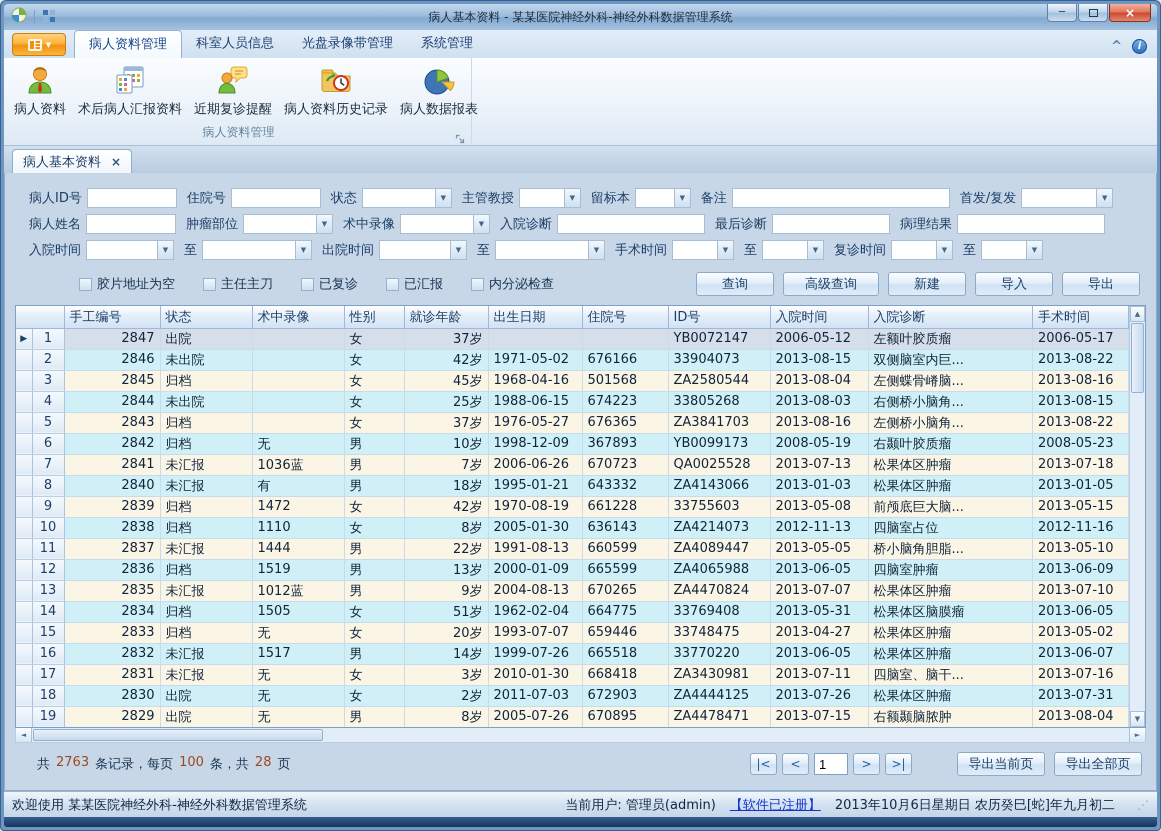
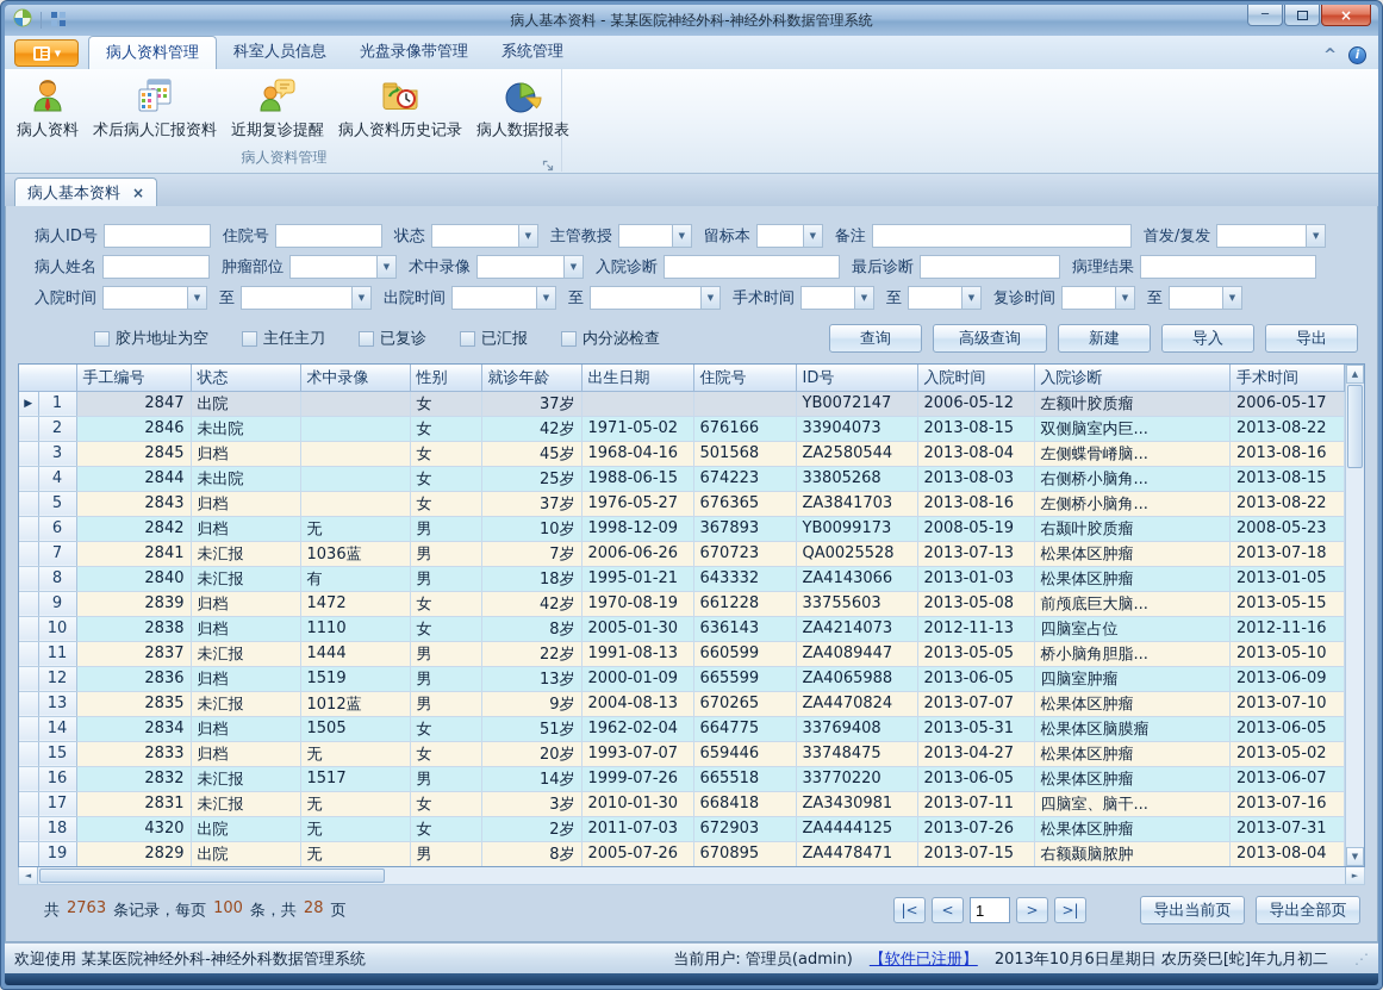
  病人基本资料 - 某某医院神经外科-神经外科数据管理系统
  ─
  ×
  ▼
  病人资料管理
  科室人员信息
  光盘录像带管理
  系统管理
  ^
  i
  病人资料
  术后病人汇报资料
  近期复诊提醒
  病人资料历史记录
  病人数据报表
  病人资料管理
  病人基本资料
  ×
  病人ID号
  住院号
  状态
  ▼
  主管教授
  ▼
  留标本
  ▼
  备注
  首发/复发
  ▼
  病人姓名
  肿瘤部位
  ▼
  术中录像
  ▼
  入院诊断
  最后诊断
  病理结果
  入院时间
  ▼
  至
  ▼
  出院时间
  ▼
  至
  ▼
  手术时间
  ▼
  至
  ▼
  复诊时间
  ▼
  至
  ▼
  胶片地址为空
  主任主刀
  已复诊
  已汇报
  内分泌检查
  查询
  高级查询
  新建
  导入
  导出
  	手工编号	状态	术中录像	性别	就诊年龄	出生日期	住院号	ID号	入院时间	入院诊断	手术时间
  ▶	1	2847	出院		女	37岁			YB0072147	2006-05-12	左额叶胶质瘤	2006-05-17
  	2	2846	未出院		女	42岁	1971-05-02	676166	33904073	2013-08-15	双侧脑室内巨...	2013-08-22
  	3	2845	归档		女	45岁	1968-04-16	501568	ZA2580544	2013-08-04	左侧蝶骨嵴脑...	2013-08-16
  	4	2844	未出院		女	25岁	1988-06-15	674223	33805268	2013-08-03	右侧桥小脑角...	2013-08-15
  	5	2843	归档		女	37岁	1976-05-27	676365	ZA3841703	2013-08-16	左侧桥小脑角...	2013-08-22
  	6	2842	归档	无	男	10岁	1998-12-09	367893	YB0099173	2008-05-19	右颞叶胶质瘤	2008-05-23
  	7	2841	未汇报	1036蓝	男	7岁	2006-06-26	670723	QA0025528	2013-07-13	松果体区肿瘤	2013-07-18
  	8	2840	未汇报	有	男	18岁	1995-01-21	643332	ZA4143066	2013-01-03	松果体区肿瘤	2013-01-05
  	9	2839	归档	1472	女	42岁	1970-08-19	661228	33755603	2013-05-08	前颅底巨大脑...	2013-05-15
  	10	2838	归档	1110	女	8岁	2005-01-30	636143	ZA4214073	2012-11-13	四脑室占位	2012-11-16
  	11	2837	未汇报	1444	男	22岁	1991-08-13	660599	ZA4089447	2013-05-05	桥小脑角胆脂...	2013-05-10
  	12	2836	归档	1519	男	13岁	2000-01-09	665599	ZA4065988	2013-06-05	四脑室肿瘤	2013-06-09
  	13	2835	未汇报	1012蓝	男	9岁	2004-08-13	670265	ZA4470824	2013-07-07	松果体区肿瘤	2013-07-10
  	14	2834	归档	1505	女	51岁	1962-02-04	664775	33769408	2013-05-31	松果体区脑膜瘤	2013-06-05
  	15	2833	归档	无	女	20岁	1993-07-07	659446	33748475	2013-04-27	松果体区肿瘤	2013-05-02
  	16	2832	未汇报	1517	男	14岁	1999-07-26	665518	33770220	2013-06-05	松果体区肿瘤	2013-06-07
  	17	2831	未汇报	无	女	3岁	2010-01-30	668418	ZA3430981	2013-07-11	四脑室、脑干...	2013-07-16
- 	18	2830	出院	无	女	2岁	2011-07-03	672903	ZA4444125	2013-07-26	松果体区肿瘤	2013-07-31
+ 	18	4320	出院	无	女	2岁	2011-07-03	672903	ZA4444125	2013-07-26	松果体区肿瘤	2013-07-31
  	19	2829	出院	无	男	8岁	2005-07-26	670895	ZA4478471	2013-07-15	右额颞脑脓肿	2013-08-04
  ▲
  ▼
  ◄
  ►
  共
  2763
  条记录，每页
  100
  条，共
  28
  页
  |<
  <
  1
  >
  >|
  导出当前页
  导出全部页
  欢迎使用 某某医院神经外科-神经外科数据管理系统
  当前用户: 管理员(admin)
  【软件已注册】
  2013年10月6日星期日 农历癸巳[蛇]年九月初二
  ⋰
